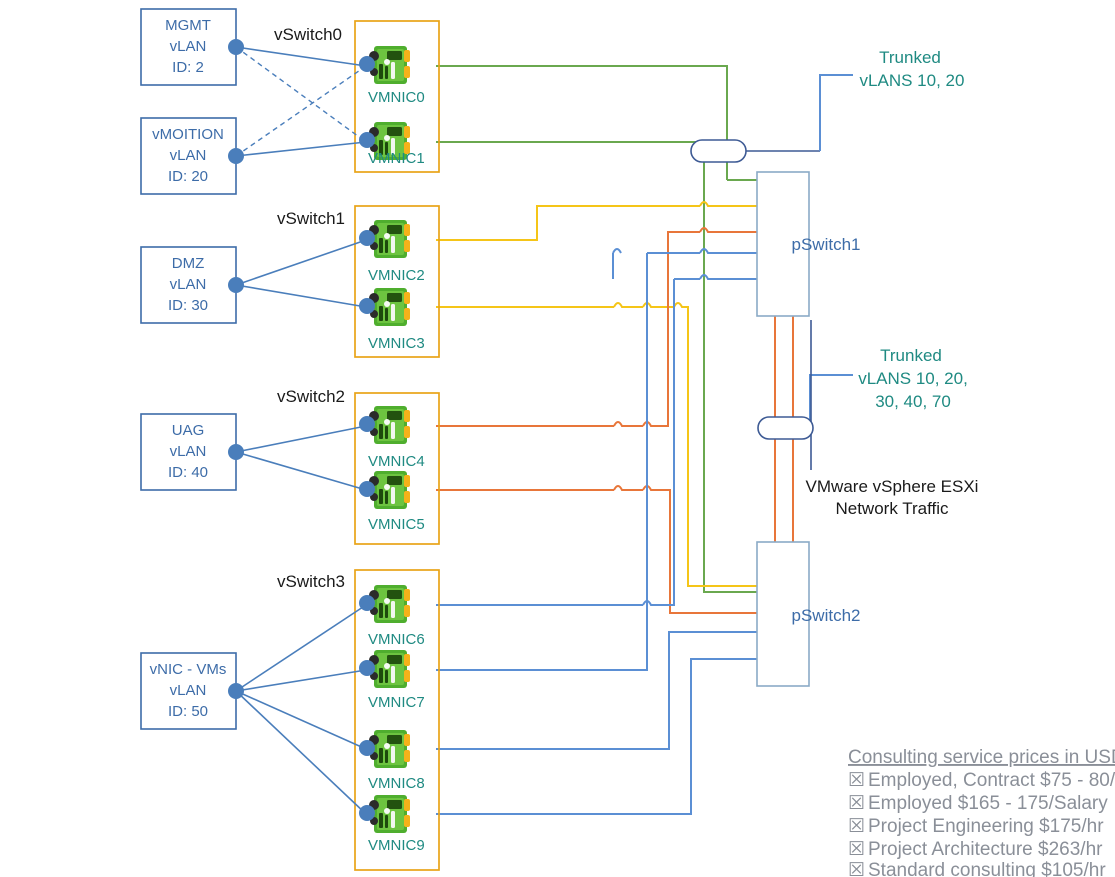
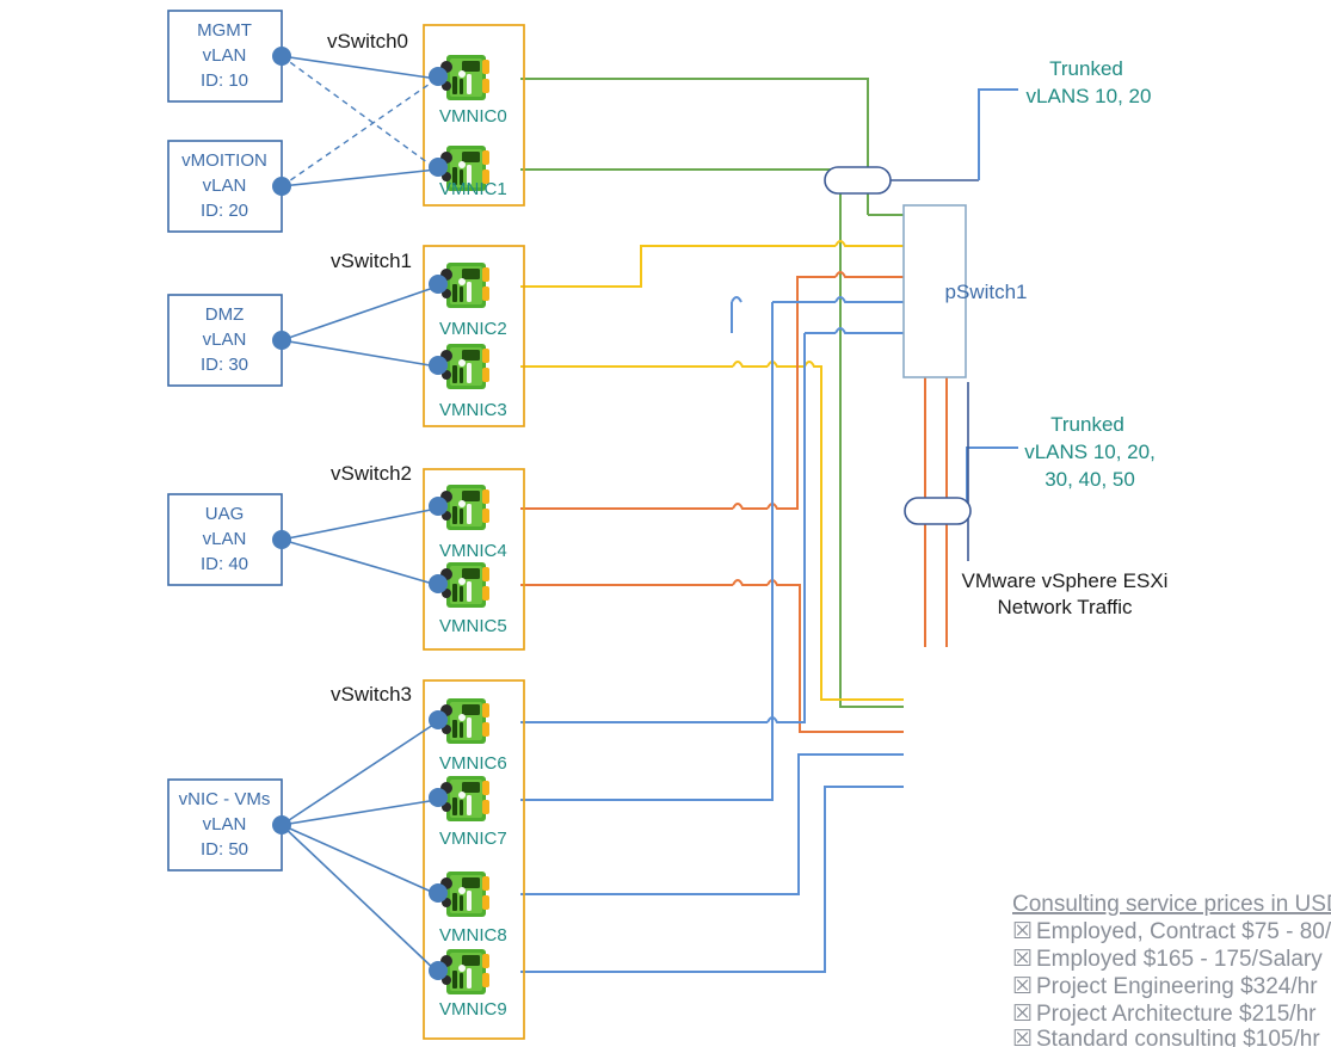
  vSwitch0
  vSwitch1
  vSwitch2
  vSwitch3
  MGMT
  vLAN
- ID: 2
+ ID: 10
  vMOITION
  vLAN
  ID: 20
  DMZ
  vLAN
  ID: 30
  UAG
  vLAN
  ID: 40
  vNIC - VMs
  vLAN
  ID: 50
  VMNIC0
  VMNIC1
  VMNIC2
  VMNIC3
  VMNIC4
  VMNIC5
  VMNIC6
  VMNIC7
  VMNIC8
  VMNIC9
  pSwitch1
- pSwitch2
  Trunked
  vLANS 10, 20
  Trunked
  vLANS 10, 20,
- 30, 40, 70
+ 30, 40, 50
  VMware vSphere ESXi
  Network Traffic
  Consulting service prices in US
  ☒
  Employed, Contract $75 - 80/
  ☒
  Employed $165 - 175/Salary
  ☒
- Project Engineering $175/hr
+ Project Engineering $324/hr
  ☒
- Project Architecture $263/hr
+ Project Architecture $215/hr
  ☒
  Standard consulting $105/hr
